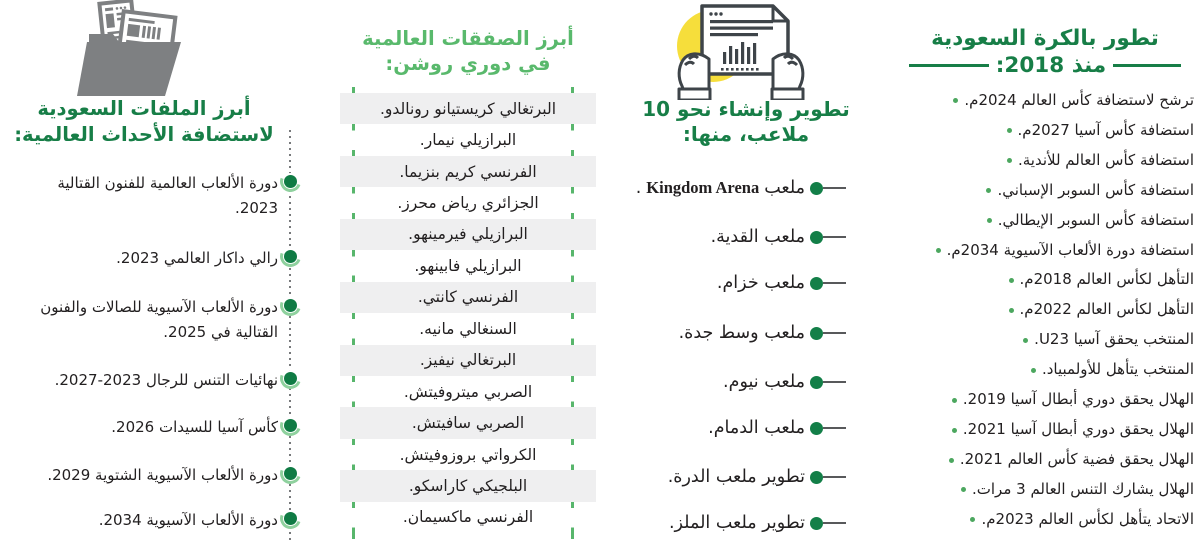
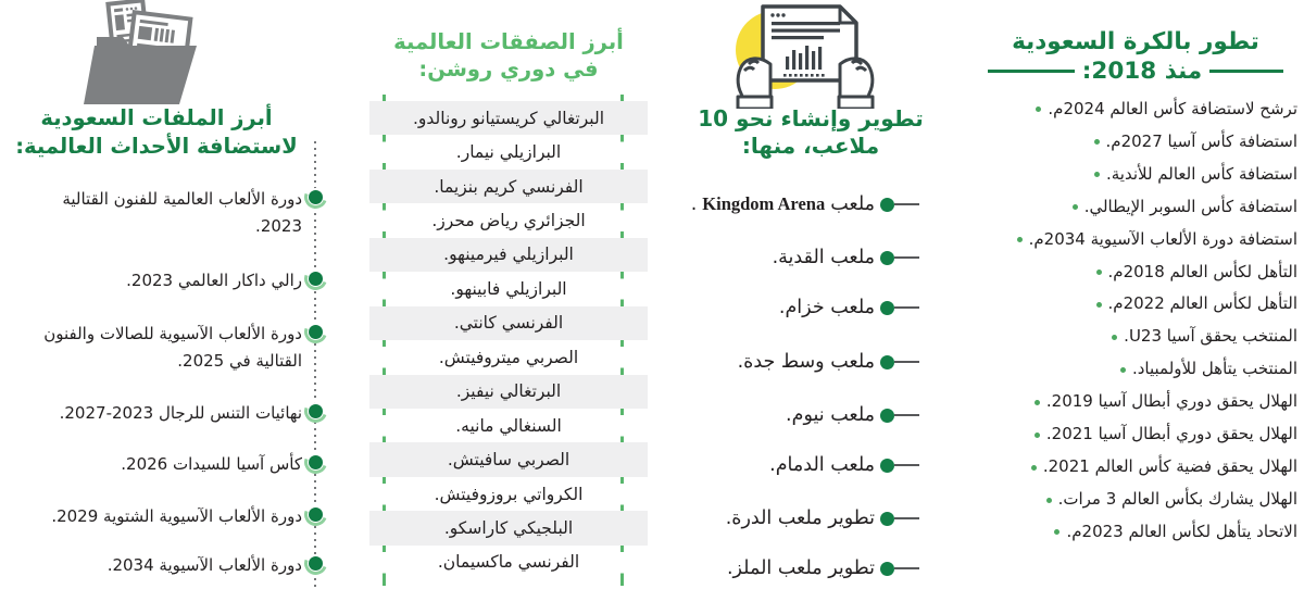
  تطور بالكرة السعودية
  منذ 2018:
  ترشح لاستضافة كأس العالم 2024م.
  استضافة كأس آسيا 2027م.
  استضافة كأس العالم للأندية.
- استضافة كأس السوبر الإسباني.
  استضافة كأس السوبر الإيطالي.
  استضافة دورة الألعاب الآسيوية 2034م.
  التأهل لكأس العالم 2018م.
  التأهل لكأس العالم 2022م.
  المنتخب يحقق آسيا U23.
  المنتخب يتأهل للأولمبياد.
  الهلال يحقق دوري أبطال آسيا 2019.
  الهلال يحقق دوري أبطال آسيا 2021.
  الهلال يحقق فضية كأس العالم 2021.
- الهلال يشارك التنس العالم 3 مرات.
+ الهلال يشارك بكأس العالم 3 مرات.
  الاتحاد يتأهل لكأس العالم 2023م.
  تطوير وإنشاء نحو 10
  ملاعب، منها:
  ملعبKingdom Arena.
  ملعب القدية.
  ملعب خزام.
  ملعب وسط جدة.
  ملعب نيوم.
  ملعب الدمام.
  تطوير ملعب الدرة.
  تطوير ملعب الملز.
  أبرز الصفقات العالمية
  في دوري روشن:
  البرتغالي كريستيانو رونالدو.
  البرازيلي نيمار.
  الفرنسي كريم بنزيما.
  الجزائري رياض محرز.
  البرازيلي فيرمينهو.
  البرازيلي فابينهو.
  الفرنسي كانتي.
- السنغالي مانيه.
+ الصربي ميتروفيتش.
  البرتغالي نيفيز.
- الصربي ميتروفيتش.
+ السنغالي مانيه.
  الصربي سافيتش.
  الكرواتي بروزوفيتش.
  البلجيكي كاراسكو.
  الفرنسي ماكسيمان.
  أبرز الملفات السعودية
  لاستضافة الأحداث العالمية:
  دورة الألعاب العالمية للفنون القتالية
  2023.
  رالي داكار العالمي 2023.
  دورة الألعاب الآسيوية للصالات والفنون
  القتالية في 2025.
  نهائيات التنس للرجال 2023-2027.
  كأس آسيا للسيدات 2026.
  دورة الألعاب الآسيوية الشتوية 2029.
  دورة الألعاب الآسيوية 2034.
